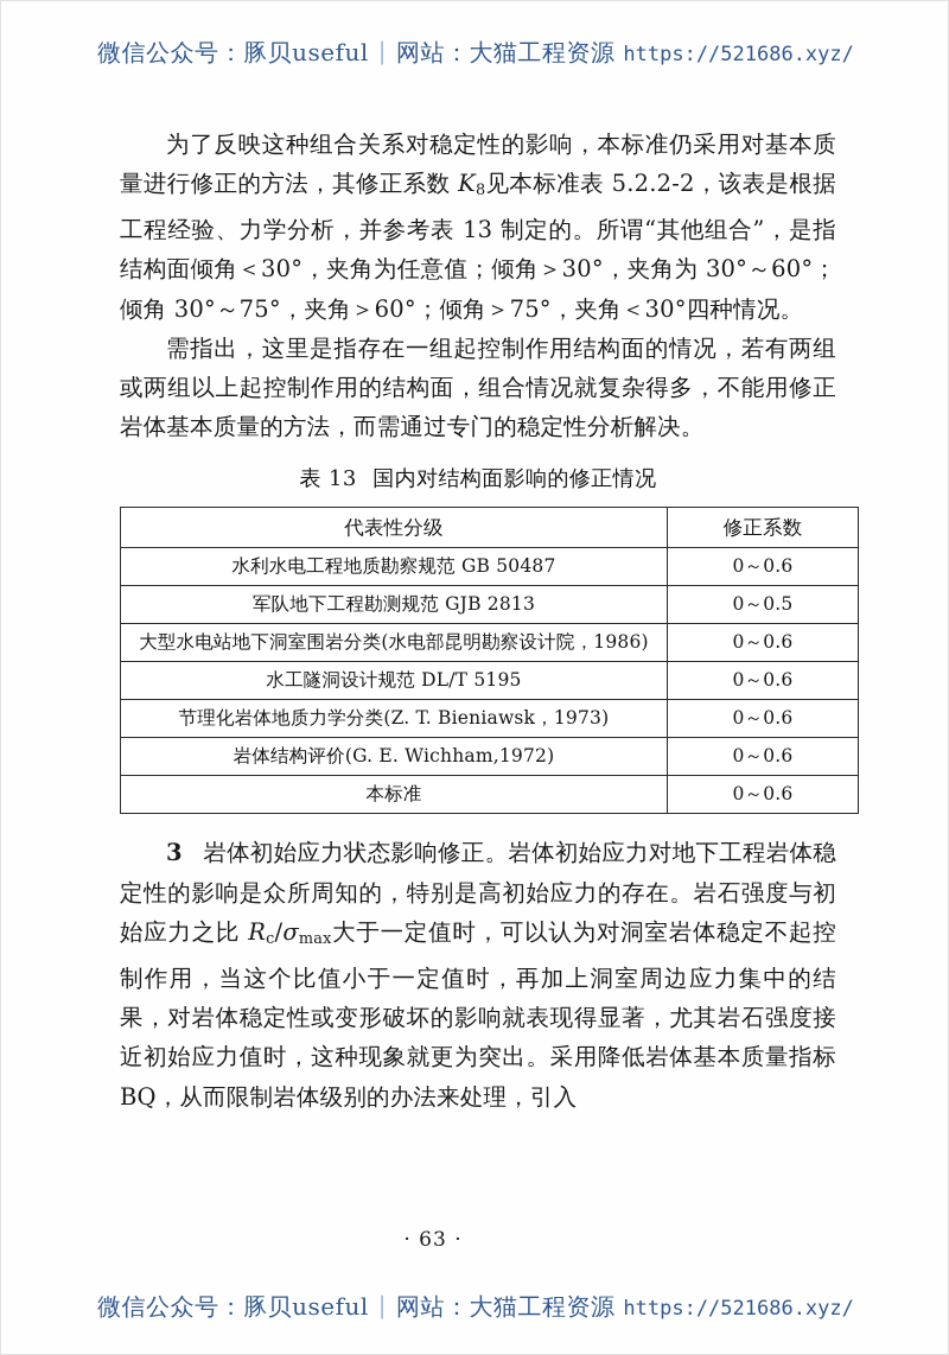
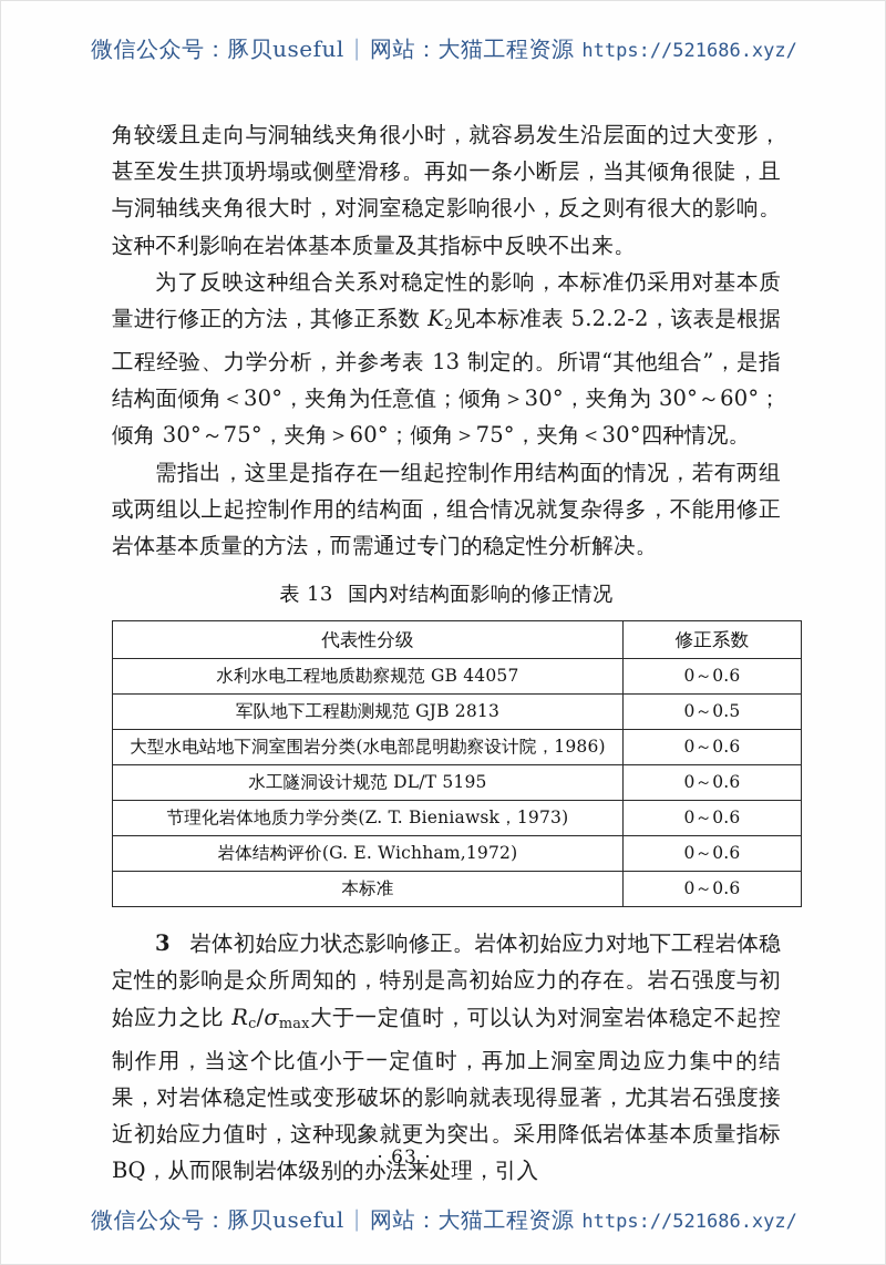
  微信公众号：豚贝useful | 网站：大猫工程资源 https://521686.xyz/
+ 角较缓且走向与洞轴线夹角很小时，就容易发生沿层面的过大变形，甚至发生拱顶坍塌或侧壁滑移。再如一条小断层，当其倾角很陡，且与洞轴线夹角很大时，对洞室稳定影响很小，反之则有很大的影响。这种不利影响在岩体基本质量及其指标中反映不出来。
- 为了反映这种组合关系对稳定性的影响，本标准仍采用对基本质量进行修正的方法，其修正系数 K8见本标准表 5.2.2-2，该表是根据工程经验、力学分析，并参考表 13 制定的。所谓“其他组合”，是指结构面倾角＜30°，夹角为任意值；倾角＞30°，夹角为 30°～60°；倾角 30°～75°，夹角＞60°；倾角＞75°，夹角＜30°四种情况。
+ 为了反映这种组合关系对稳定性的影响，本标准仍采用对基本质量进行修正的方法，其修正系数 K2见本标准表 5.2.2-2，该表是根据工程经验、力学分析，并参考表 13 制定的。所谓“其他组合”，是指结构面倾角＜30°，夹角为任意值；倾角＞30°，夹角为 30°～60°；倾角 30°～75°，夹角＞60°；倾角＞75°，夹角＜30°四种情况。
  需指出，这里是指存在一组起控制作用结构面的情况，若有两组或两组以上起控制作用的结构面，组合情况就复杂得多，不能用修正岩体基本质量的方法，而需通过专门的稳定性分析解决。
  表 13 国内对结构面影响的修正情况
  代表性分级	修正系数
- 水利水电工程地质勘察规范 GB 50487	0～0.6
+ 水利水电工程地质勘察规范 GB 44057	0～0.6
  军队地下工程勘测规范 GJB 2813	0～0.5
  大型水电站地下洞室围岩分类(水电部昆明勘察设计院，1986)	0～0.6
  水工隧洞设计规范 DL/T 5195	0～0.6
  节理化岩体地质力学分类(Z. T. Bieniawsk，1973)	0～0.6
  岩体结构评价(G. E. Wichham,1972)	0～0.6
  本标准	0～0.6
  3 岩体初始应力状态影响修正。岩体初始应力对地下工程岩体稳定性的影响是众所周知的，特别是高初始应力的存在。岩石强度与初始应力之比 Rc/σmax大于一定值时，可以认为对洞室岩体稳定不起控制作用，当这个比值小于一定值时，再加上洞室周边应力集中的结果，对岩体稳定性或变形破坏的影响就表现得显著，尤其岩石强度接近初始应力值时，这种现象就更为突出。采用降低岩体基本质量指标 BQ，从而限制岩体级别的办法来处理，引入
  · 63 ·
  微信公众号：豚贝useful | 网站：大猫工程资源 https://521686.xyz/
